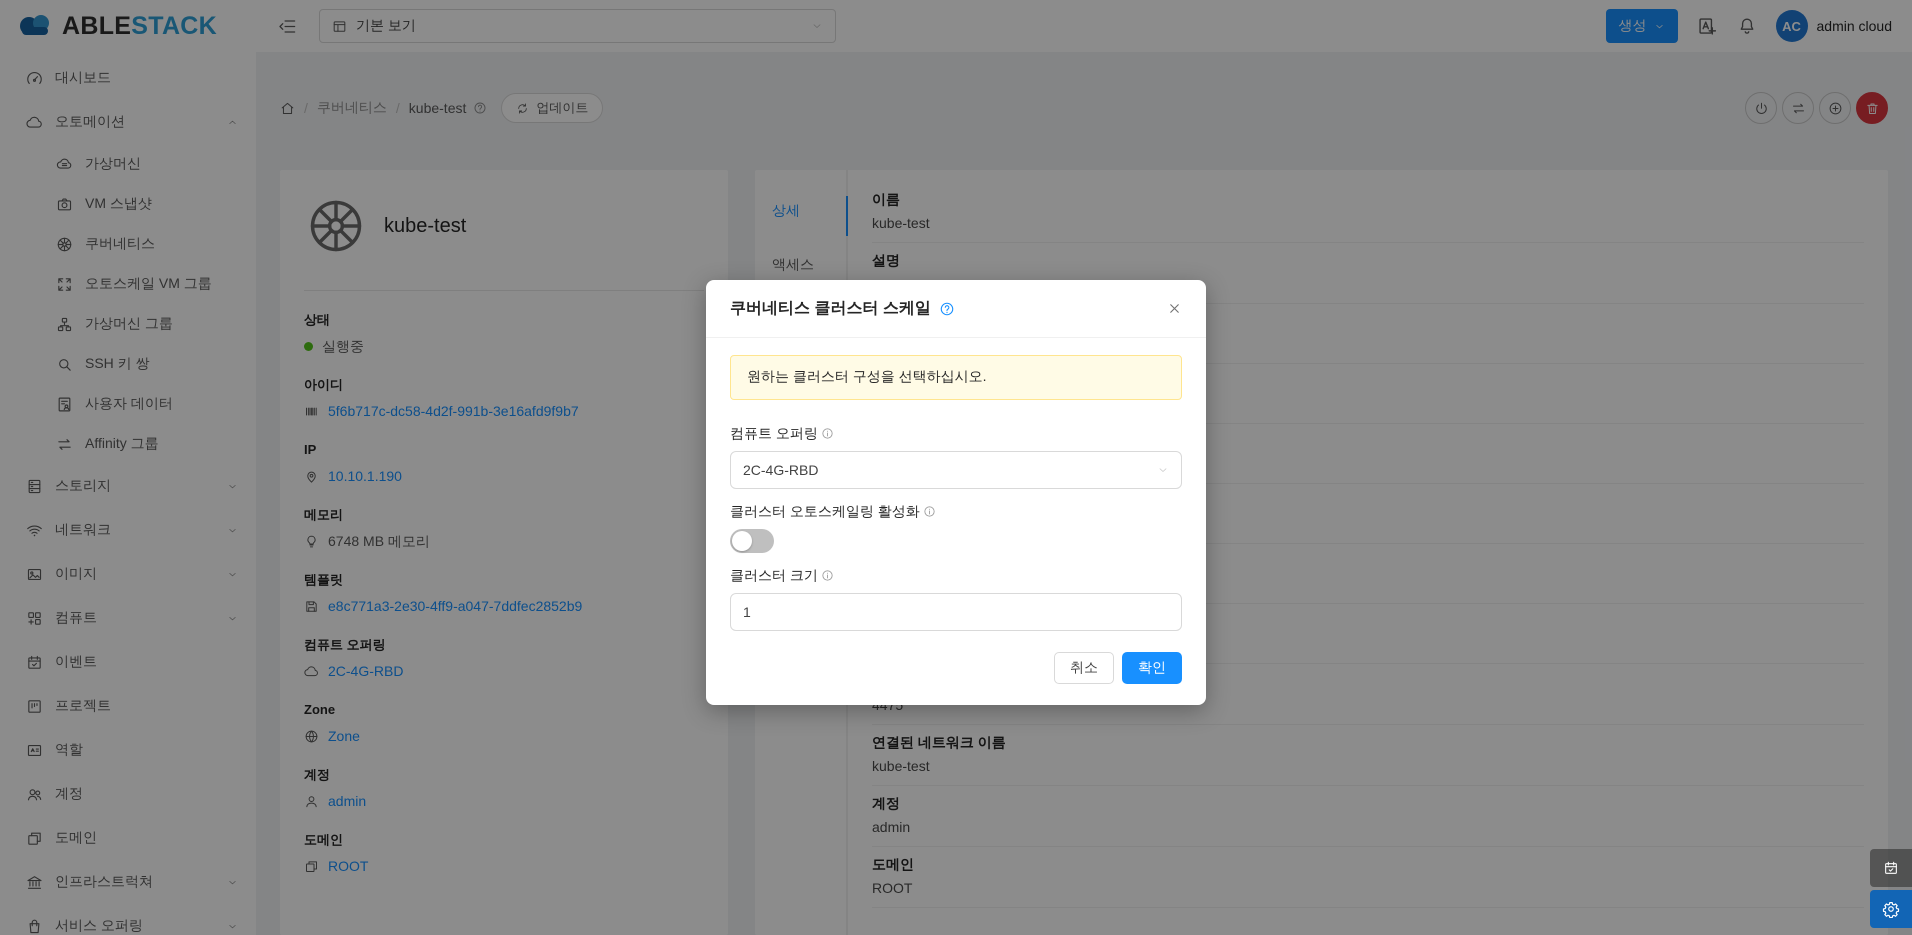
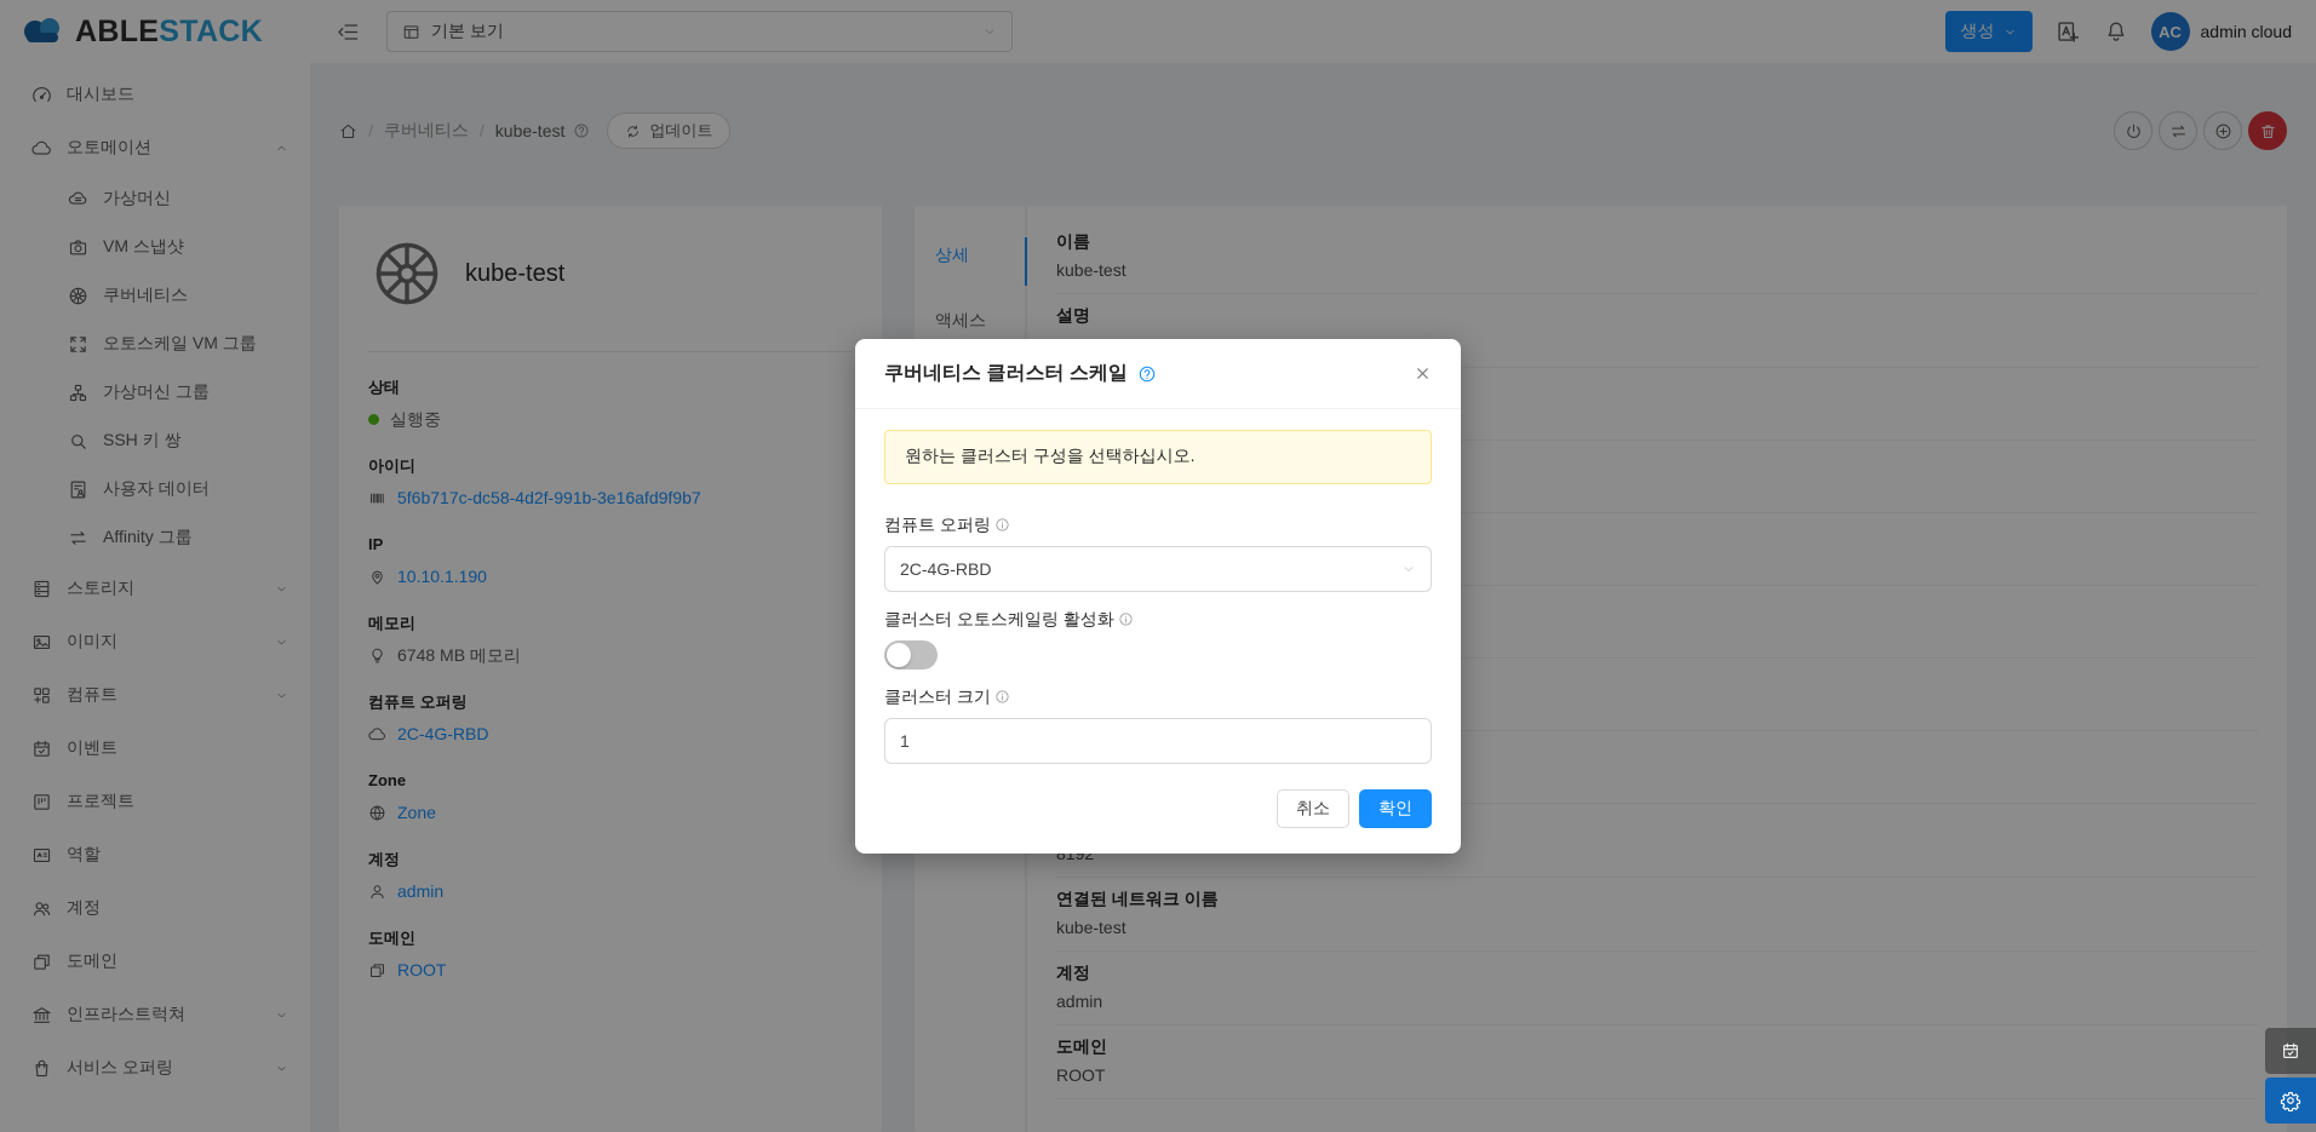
  ABLESTACK
  대시보드
  오토메이션
  가상머신
  VM 스냅샷
  쿠버네티스
  오토스케일 VM 그룹
  가상머신 그룹
  SSH 키 쌍
  사용자 데이터
  Affinity 그룹
  스토리지
- 네트워크
  이미지
  컴퓨트
  이벤트
  프로젝트
  역할
  계정
  도메인
  인프라스트럭쳐
  서비스 오퍼링
  기본 보기
  생성
  AC
  admin cloud
  /
  쿠버네티스
  /
  kube-test
  업데이트
  kube-test
  상태
  실행중
  아이디
  5f6b717c-dc58-4d2f-991b-3e16afd9f9b7
  IP
  10.10.1.190
  메모리
  6748 MB 메모리
- 템플릿
- e8c771a3-2e30-4ff9-a047-7ddfec2852b9
  컴퓨트 오퍼링
  2C-4G-RBD
  Zone
  Zone
  계정
  admin
  도메인
  ROOT
  상세
  액세스
  이름
  kube-test
  설명
- 4475
+ 8192
  연결된 네트워크 이름
  kube-test
  계정
  admin
  도메인
  ROOT
  쿠버네티스 클러스터 스케일
  원하는 클러스터 구성을 선택하십시오.
  컴퓨트 오퍼링
  2C-4G-RBD
  클러스터 오토스케일링 활성화
  클러스터 크기
  1
  취소
  확인
